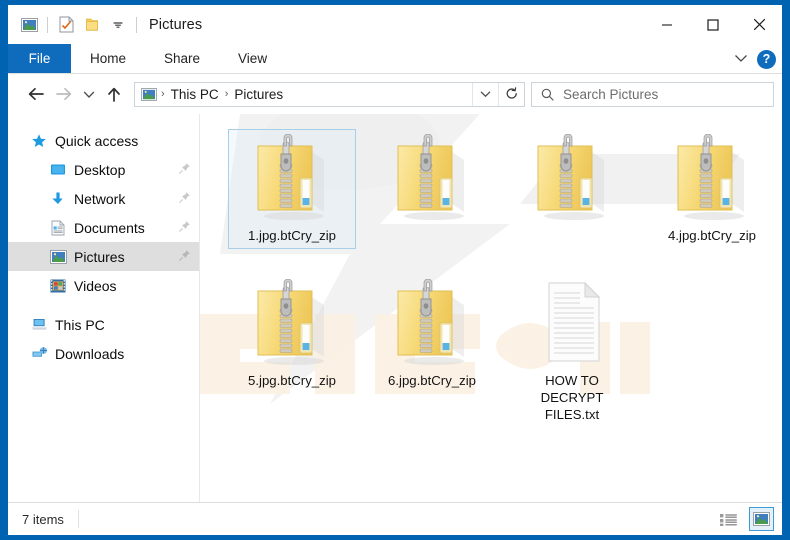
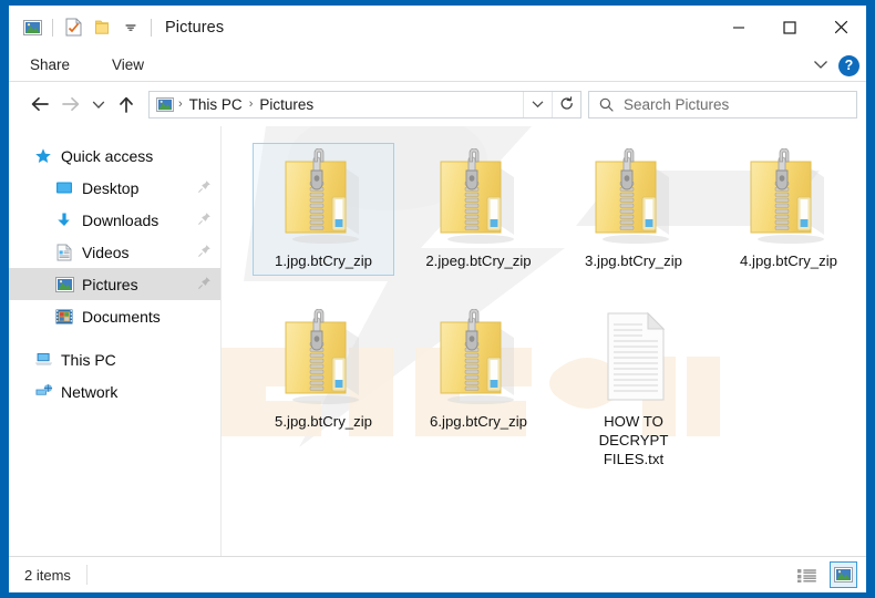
  Pictures
- File
- Home
  Share
  View
  ?
  ›
  This PC
  ›
  Pictures
  Search Pictures
  Quick access
  Desktop
- Network
+ Downloads
- Documents
+ Videos
  Pictures
- Videos
+ Documents
  This PC
- Downloads
+ Network
  1.jpg.btCry_zip
+ 2.jpeg.btCry_zip
+ 3.jpg.btCry_zip
  4.jpg.btCry_zip
  5.jpg.btCry_zip
  6.jpg.btCry_zip
  HOW TO DECRYPT FILES.txt
- 7 items
+ 2 items
